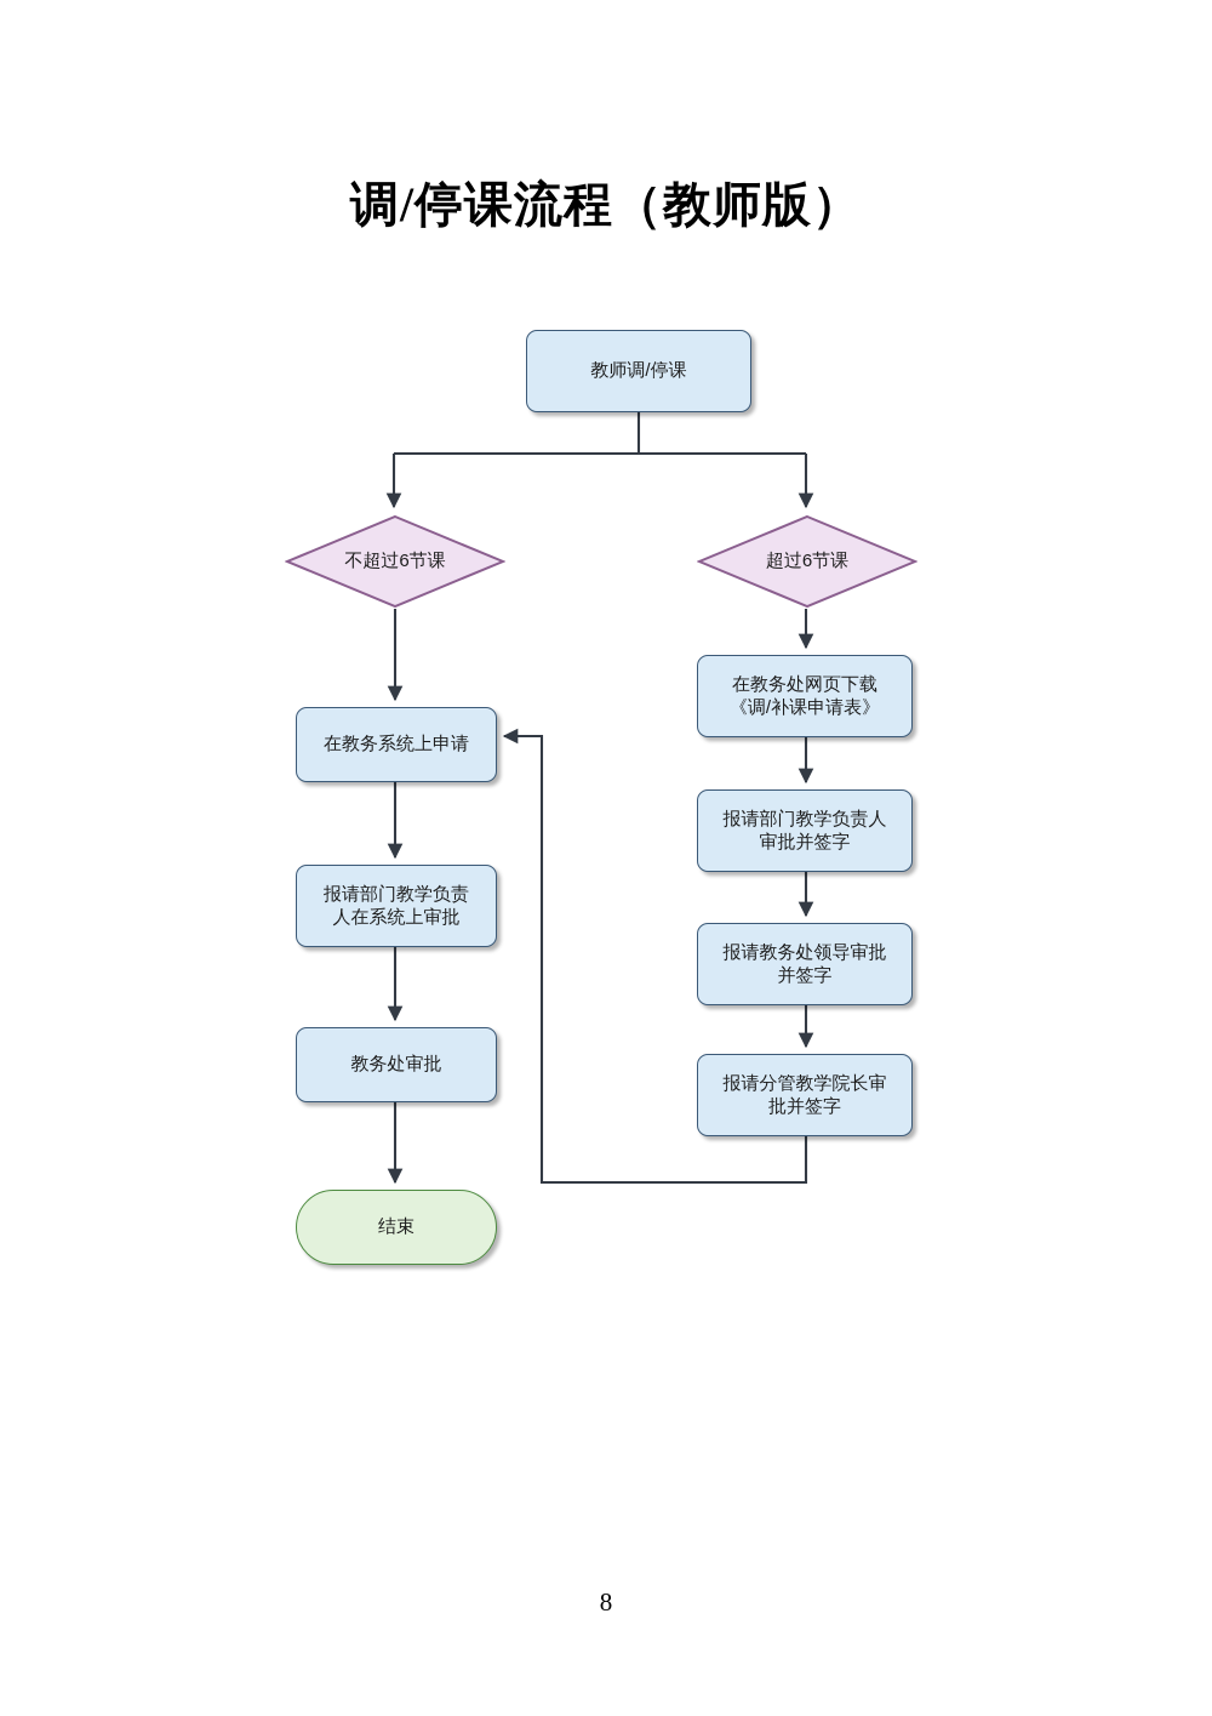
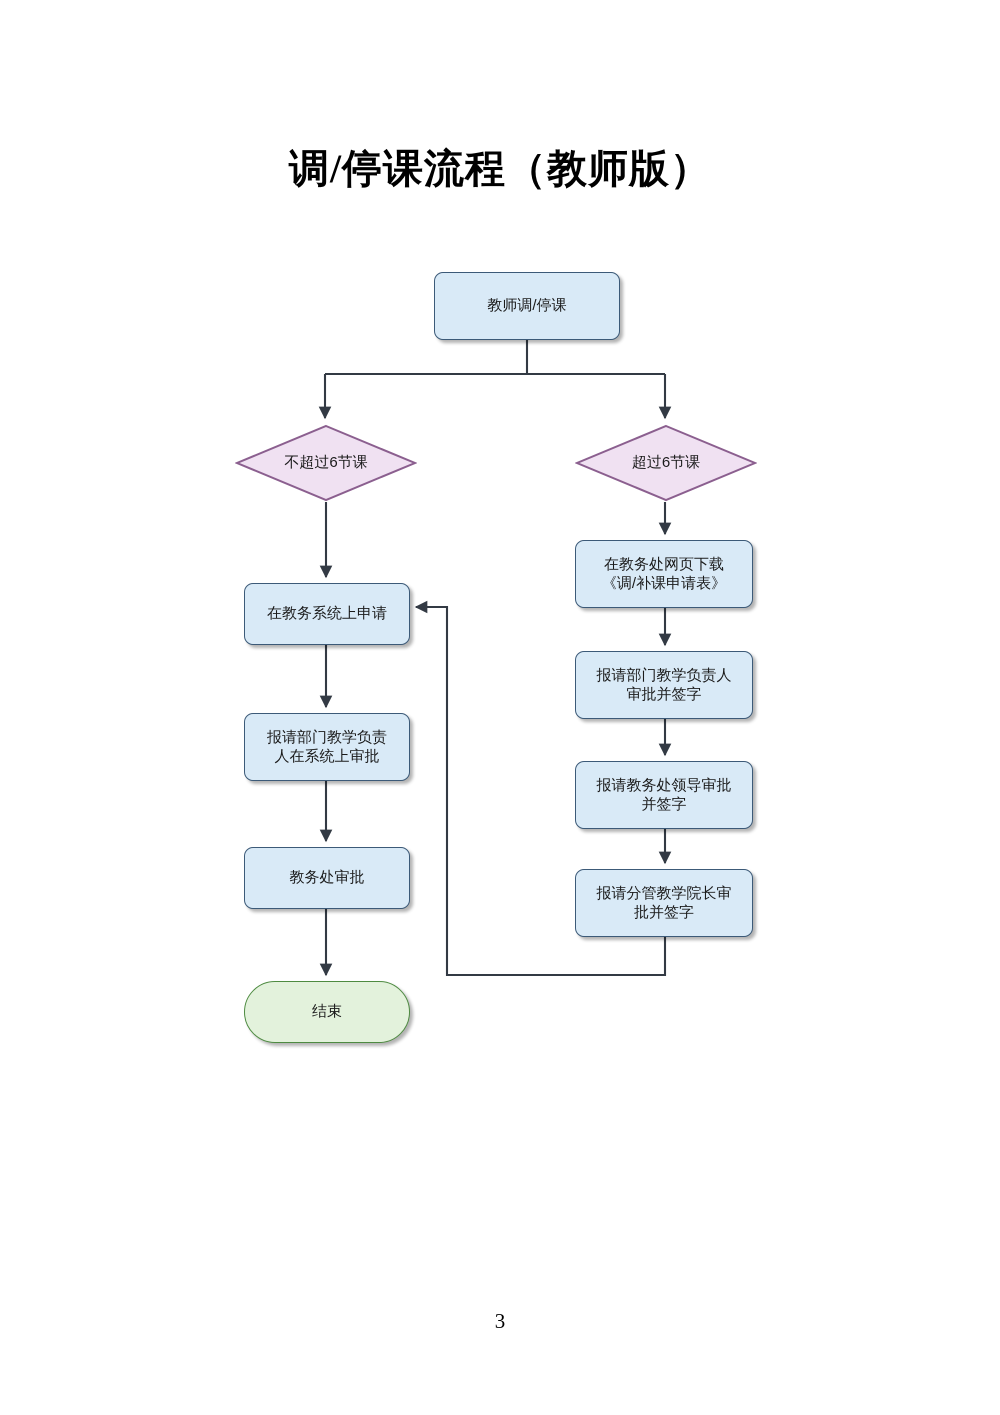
  调/停课流程（教师版）
  教师调/停课
  不超过6节课
  超过6节课
  在教务系统上申请
  报请部门教学负责
  人在系统上审批
  教务处审批
  结束
  在教务处网页下载
  《调/补课申请表》
  报请部门教学负责人
  审批并签字
  报请教务处领导审批
  并签字
  报请分管教学院长审
  批并签字
- 8
+ 3
